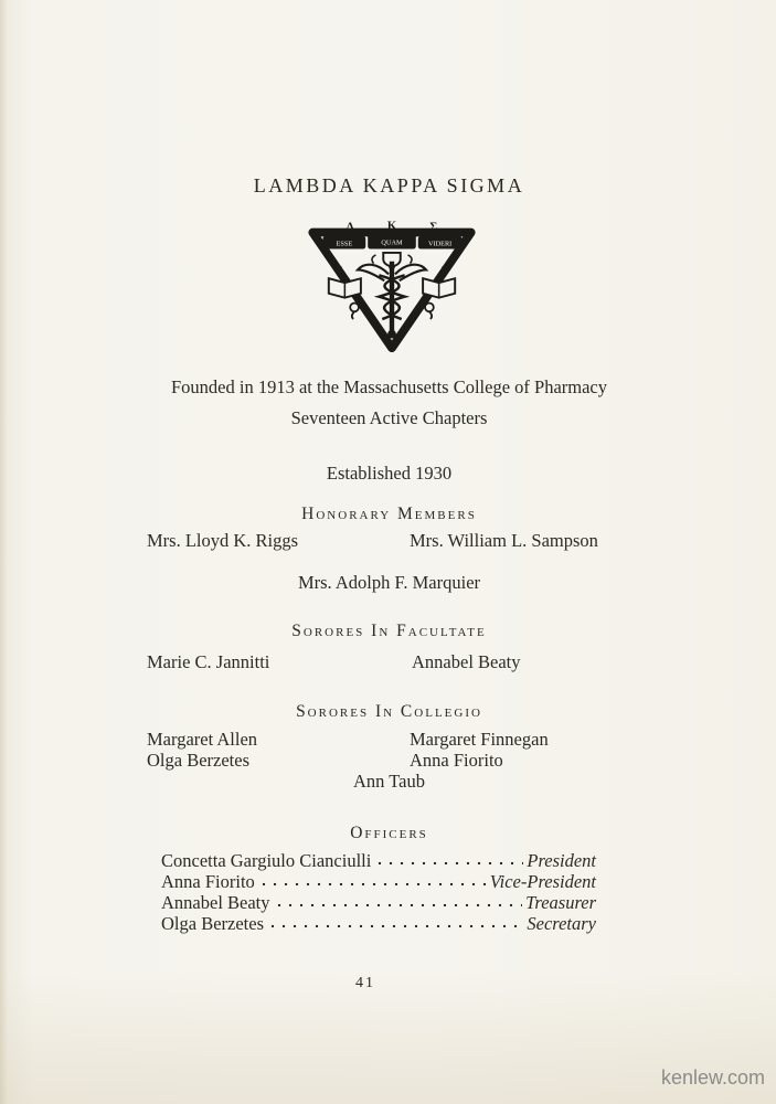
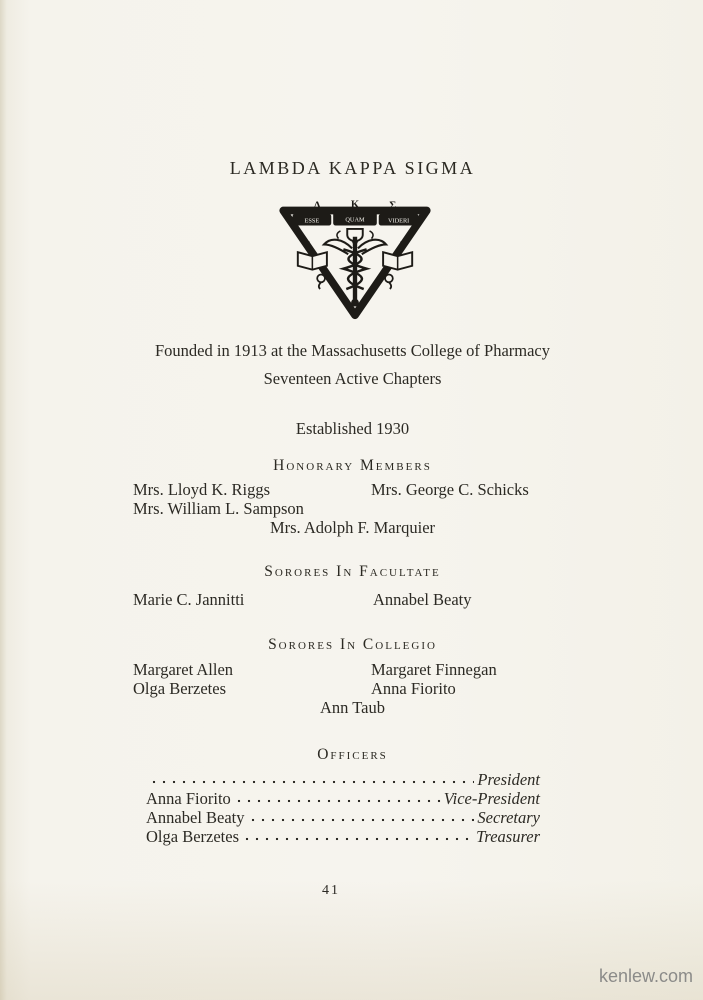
  LAMBDA KAPPA SIGMA
  Λ
  Κ
  Σ
  Founded in 1913 at the Massachusetts College of Pharmacy
  Seventeen Active Chapters
  Established 1930
  Honorary Members
  Mrs. Lloyd K. Riggs
+ Mrs. George C. Schicks
  Mrs. William L. Sampson
  Mrs. Adolph F. Marquier
  Sorores In Facultate
  Marie C. Jannitti
  Annabel Beaty
  Sorores In Collegio
  Margaret Allen
  Margaret Finnegan
  Olga Berzetes
  Anna Fiorito
  Ann Taub
  Officers
- Concetta Gargiulo Cianciulli
  President
  Anna Fiorito
  Vice-President
  Annabel Beaty
- Treasurer
+ Secretary
  Olga Berzetes
- Secretary
+ Treasurer
  41
  kenlew.com
